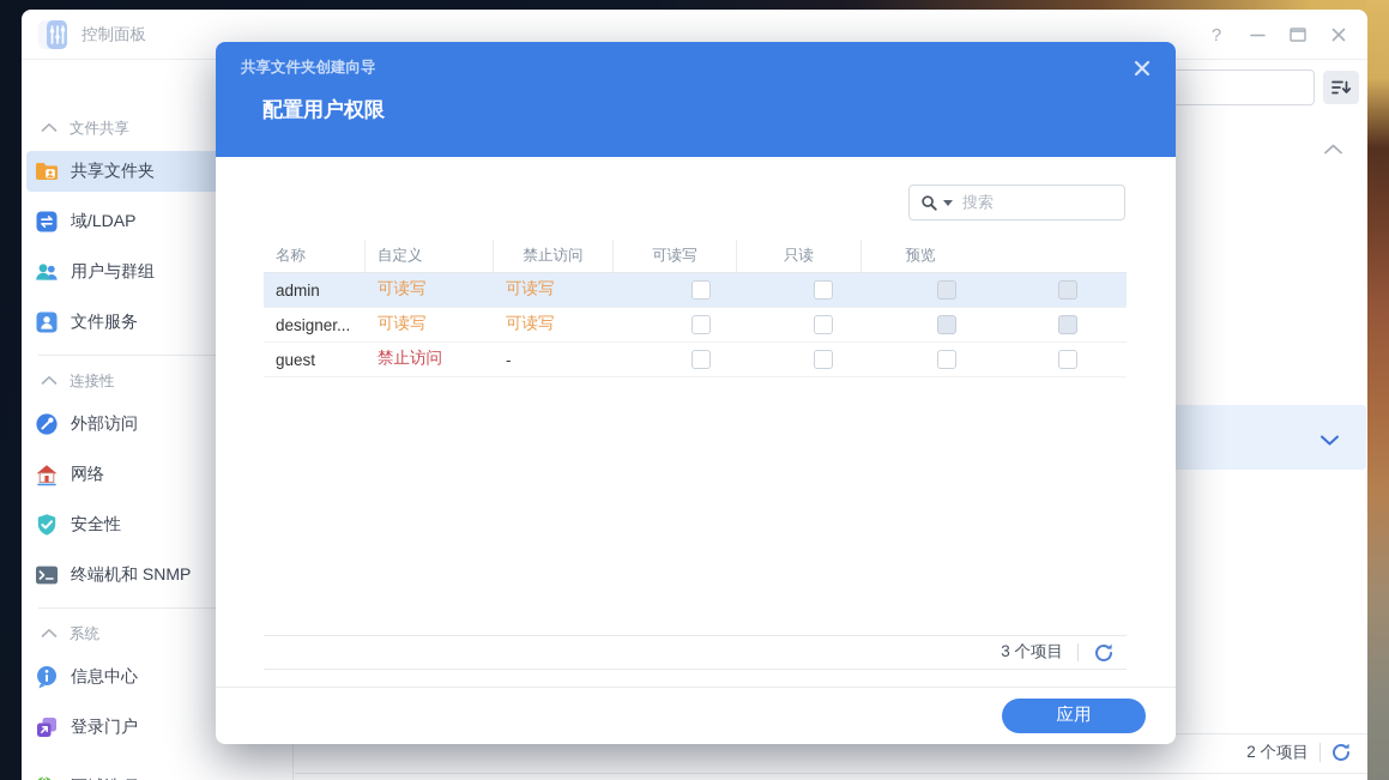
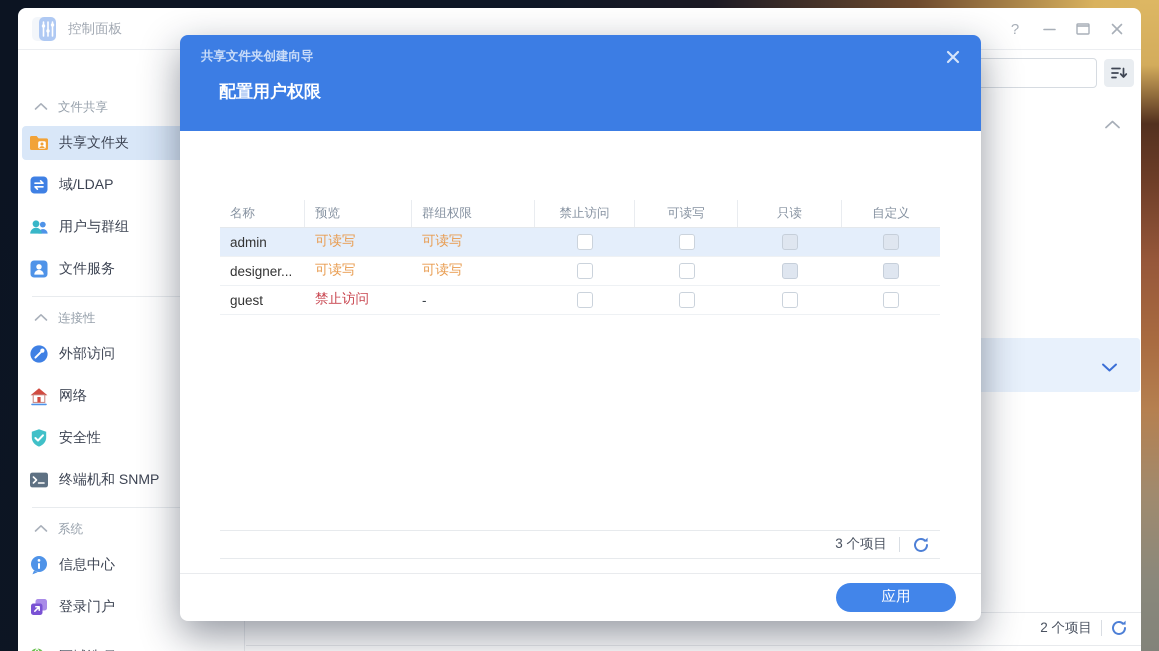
  控制面板
  ?
  文件共享
  共享文件夹
  域/LDAP
  用户与群组
  文件服务
  连接性
  外部访问
  网络
  安全性
  终端机和 SNMP
  系统
  信息中心
  登录门户
  2 个项目
  共享文件夹创建向导
  配置用户权限
- 搜索
  名称
- 自定义
+ 预览
+ 群组权限
  禁止访问
  可读写
  只读
- 预览
+ 自定义
  admin
  可读写
  可读写
  designer...
  可读写
  可读写
  guest
  禁止访问
  -
  3 个项目
  应用
